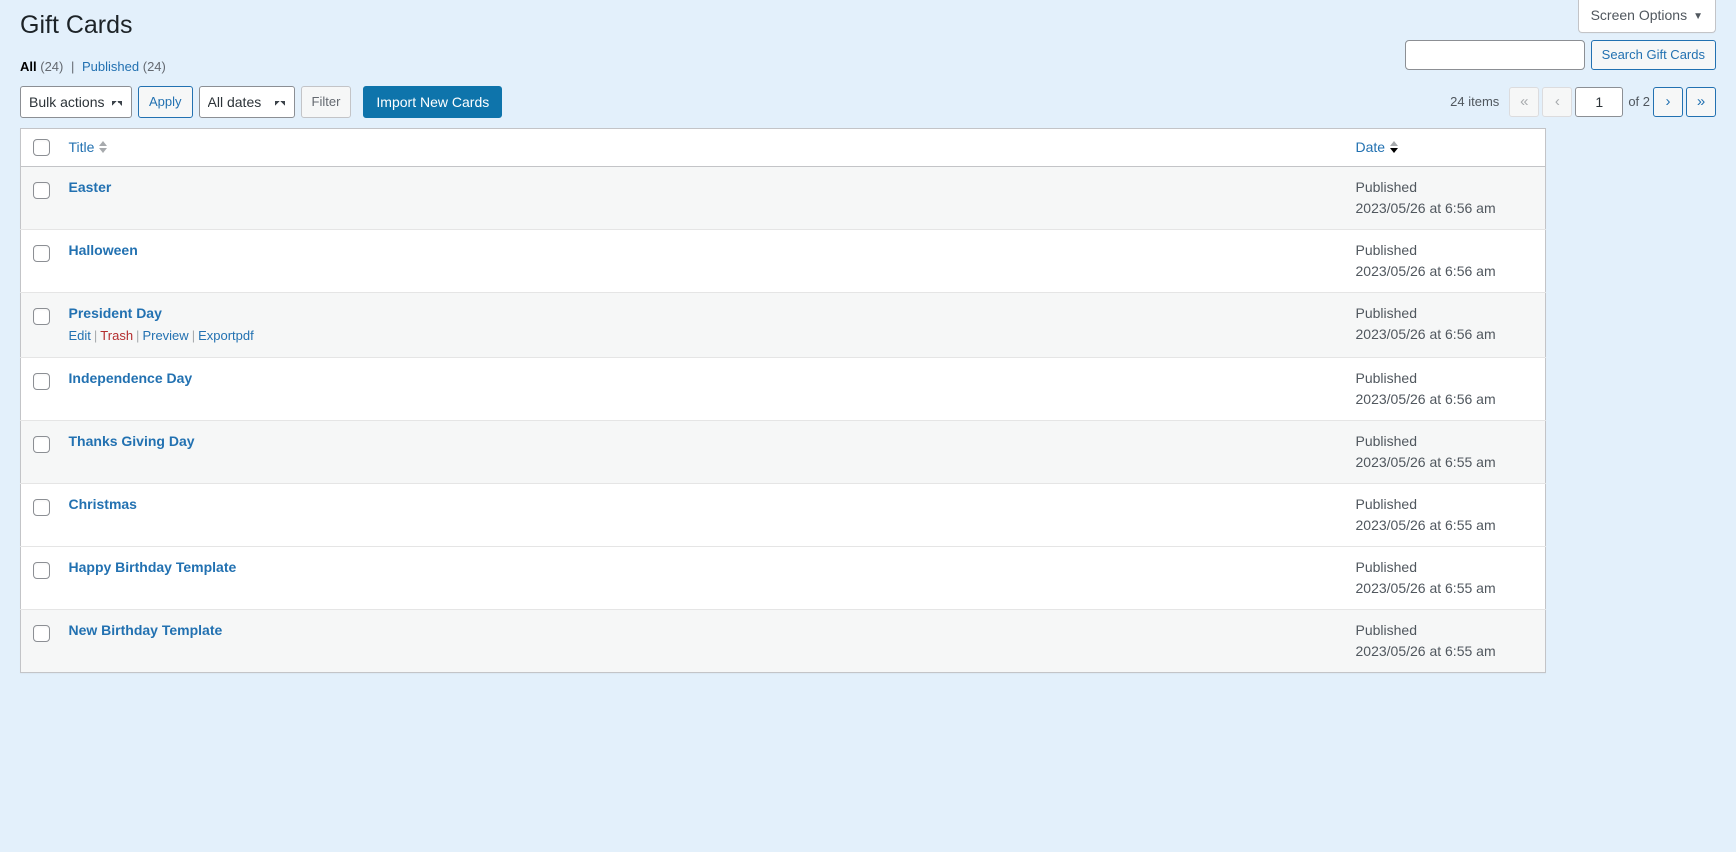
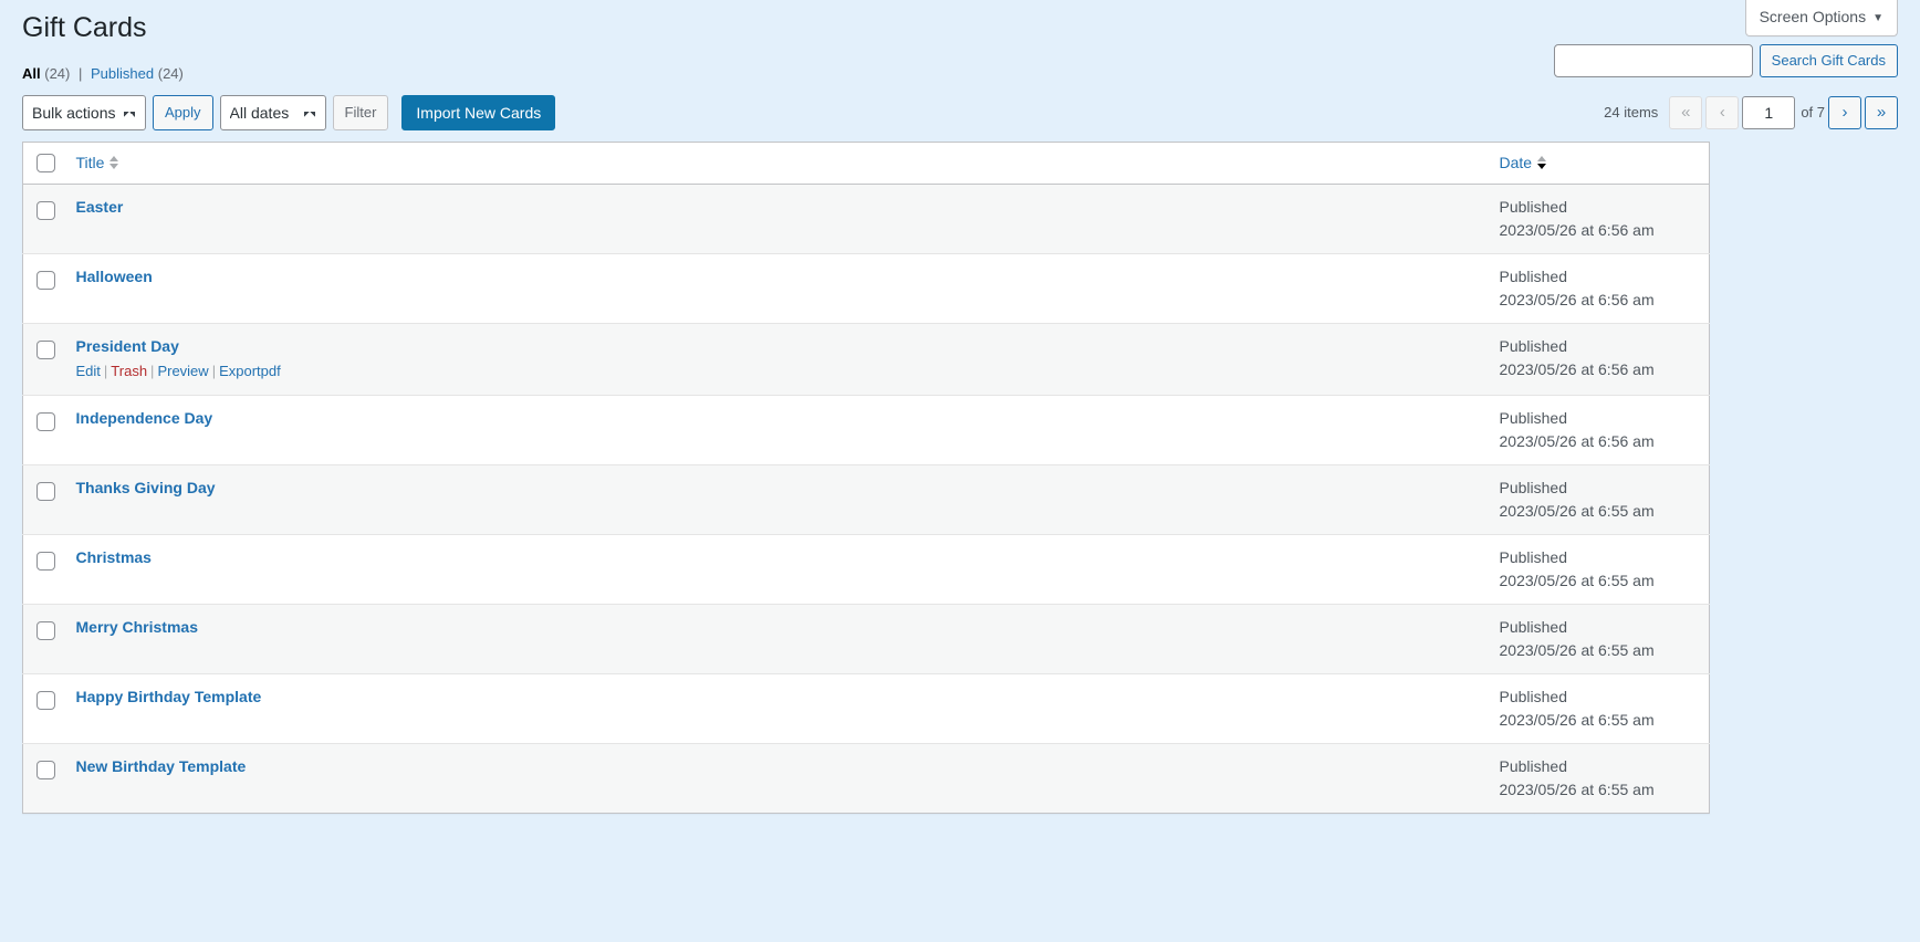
  Screen Options ▼
  Gift Cards
  Search Gift Cards
  All (24) | Published (24)
  Bulk actions
  Apply
  All dates
  Filter
  Import New Cards
  24 items
  «
  ‹
  1
- of 2
+ of 7
  ›
  »
  	Title	Date
  	Easter	Published2023/05/26 at 6:56 am
  	Halloween	Published2023/05/26 at 6:56 am
  	President DayEdit | Trash | Preview | Exportpdf	Published2023/05/26 at 6:56 am
  	Independence Day	Published2023/05/26 at 6:56 am
  	Thanks Giving Day	Published2023/05/26 at 6:55 am
  	Christmas	Published2023/05/26 at 6:55 am
+ 	Merry Christmas	Published2023/05/26 at 6:55 am
  	Happy Birthday Template	Published2023/05/26 at 6:55 am
  	New Birthday Template	Published2023/05/26 at 6:55 am
